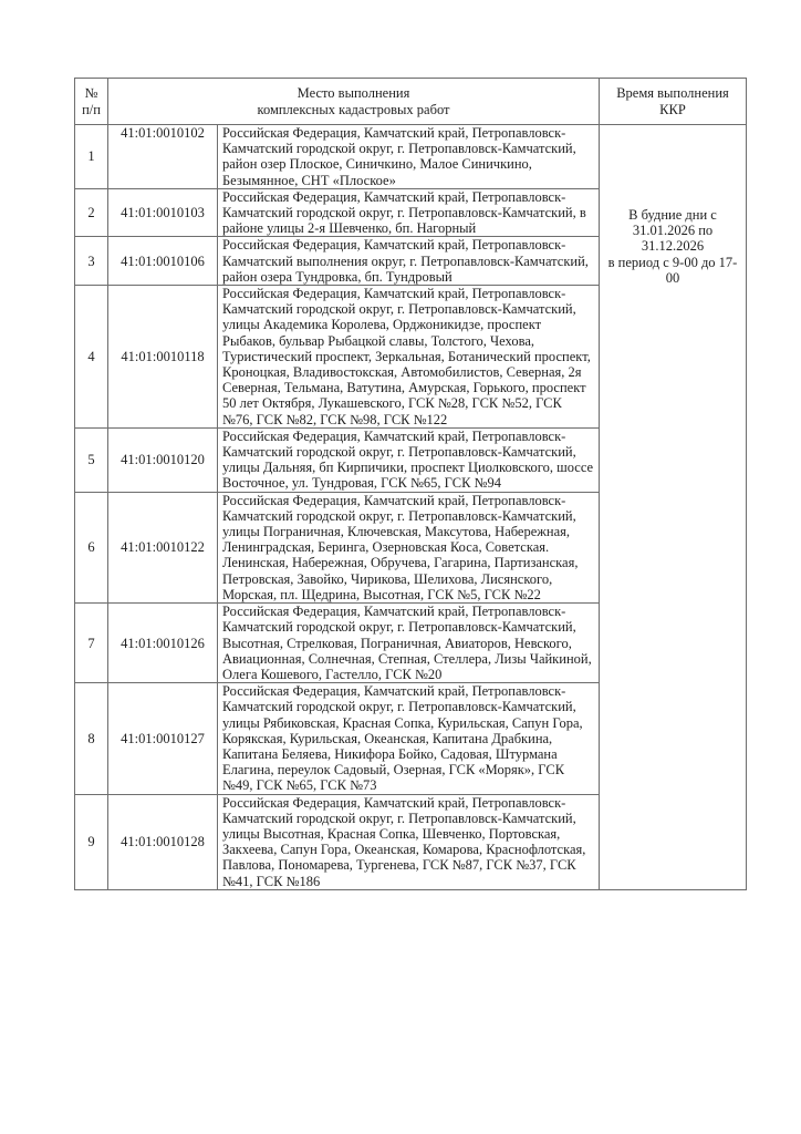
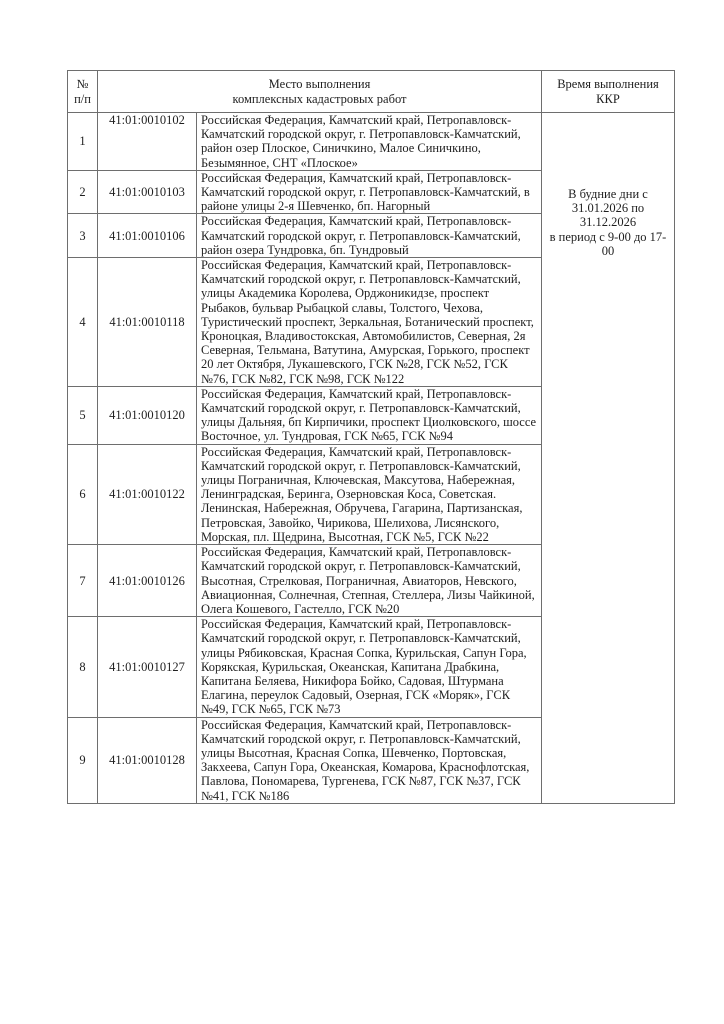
  № п/п	Место выполнения комплексных кадастровых работ	Время выполнения ККР
  1	41:01:0010102	Российская Федерация, Камчатский край, Петропавловск-Камчатский городской округ, г. Петропавловск-Камчатский, район озер Плоское, Синичкино, Малое Синичкино, Безымянное, СНТ «Плоское»	В будние дни с 31.01.2026 по 31.12.2026 в период с 9-00 до 17-00
  2	41:01:0010103	Российская Федерация, Камчатский край, Петропавловск-Камчатский городской округ, г. Петропавловск-Камчатский, в районе улицы 2-я Шевченко, бп. Нагорный
- 3	41:01:0010106	Российская Федерация, Камчатский край, Петропавловск-Камчатский выполнения округ, г. Петропавловск-Камчатский, район озера Тундровка, бп. Тундровый
+ 3	41:01:0010106	Российская Федерация, Камчатский край, Петропавловск-Камчатский городской округ, г. Петропавловск-Камчатский, район озера Тундровка, бп. Тундровый
- 4	41:01:0010118	Российская Федерация, Камчатский край, Петропавловск-Камчатский городской округ, г. Петропавловск-Камчатский, улицы Академика Королева, Орджоникидзе, проспект Рыбаков, бульвар Рыбацкой славы, Толстого, Чехова, Туристический проспект, Зеркальная, Ботанический проспект, Кроноцкая, Владивостокская, Автомобилистов, Северная, 2я Северная, Тельмана, Ватутина, Амурская, Горького, проспект 50 лет Октября, Лукашевского, ГСК №28, ГСК №52, ГСК №76, ГСК №82, ГСК №98, ГСК №122
+ 4	41:01:0010118	Российская Федерация, Камчатский край, Петропавловск-Камчатский городской округ, г. Петропавловск-Камчатский, улицы Академика Королева, Орджоникидзе, проспект Рыбаков, бульвар Рыбацкой славы, Толстого, Чехова, Туристический проспект, Зеркальная, Ботанический проспект, Кроноцкая, Владивостокская, Автомобилистов, Северная, 2я Северная, Тельмана, Ватутина, Амурская, Горького, проспект 20 лет Октября, Лукашевского, ГСК №28, ГСК №52, ГСК №76, ГСК №82, ГСК №98, ГСК №122
  5	41:01:0010120	Российская Федерация, Камчатский край, Петропавловск-Камчатский городской округ, г. Петропавловск-Камчатский, улицы Дальняя, бп Кирпичики, проспект Циолковского, шоссе Восточное, ул. Тундровая, ГСК №65, ГСК №94
  6	41:01:0010122	Российская Федерация, Камчатский край, Петропавловск-Камчатский городской округ, г. Петропавловск-Камчатский, улицы Пограничная, Ключевская, Максутова, Набережная, Ленинградская, Беринга, Озерновская Коса, Советская. Ленинская, Набережная, Обручева, Гагарина, Партизанская, Петровская, Завойко, Чирикова, Шелихова, Лисянского, Морская, пл. Щедрина, Высотная, ГСК №5, ГСК №22
  7	41:01:0010126	Российская Федерация, Камчатский край, Петропавловск-Камчатский городской округ, г. Петропавловск-Камчатский, Высотная, Стрелковая, Пограничная, Авиаторов, Невского, Авиационная, Солнечная, Степная, Стеллера, Лизы Чайкиной, Олега Кошевого, Гастелло, ГСК №20
  8	41:01:0010127	Российская Федерация, Камчатский край, Петропавловск-Камчатский городской округ, г. Петропавловск-Камчатский, улицы Рябиковская, Красная Сопка, Курильская, Сапун Гора, Корякская, Курильская, Океанская, Капитана Драбкина, Капитана Беляева, Никифора Бойко, Садовая, Штурмана Елагина, переулок Садовый, Озерная, ГСК «Моряк», ГСК №49, ГСК №65, ГСК №73
  9	41:01:0010128	Российская Федерация, Камчатский край, Петропавловск-Камчатский городской округ, г. Петропавловск-Камчатский, улицы Высотная, Красная Сопка, Шевченко, Портовская, Закхеева, Сапун Гора, Океанская, Комарова, Краснофлотская, Павлова, Пономарева, Тургенева, ГСК №87, ГСК №37, ГСК №41, ГСК №186
